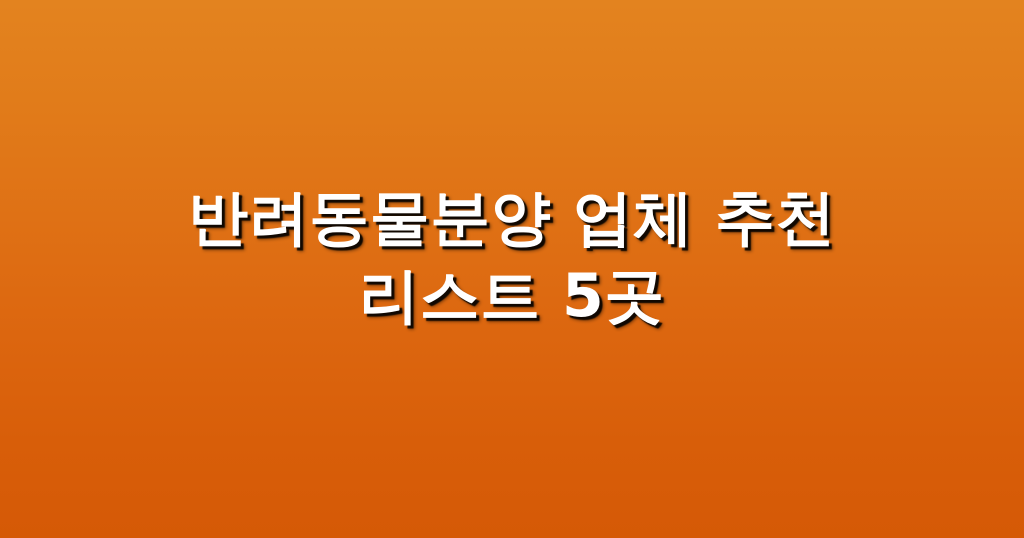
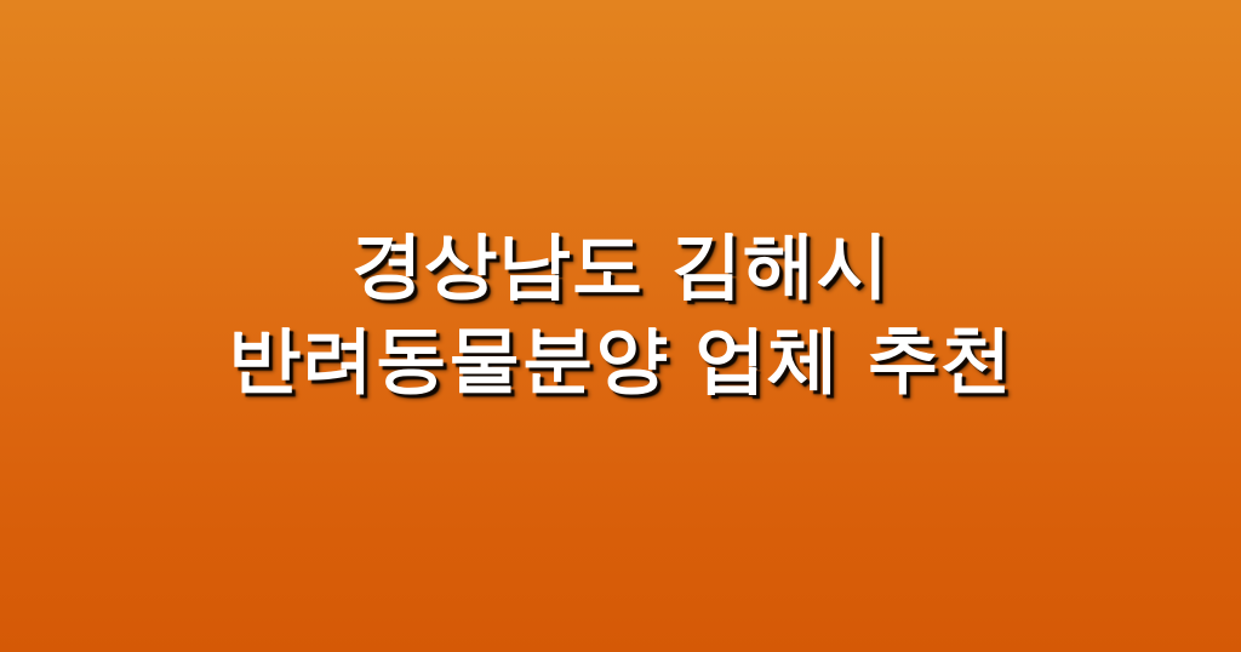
+ 경상남도 김해시
  반려동물분양 업체 추천
- 리스트 5곳
